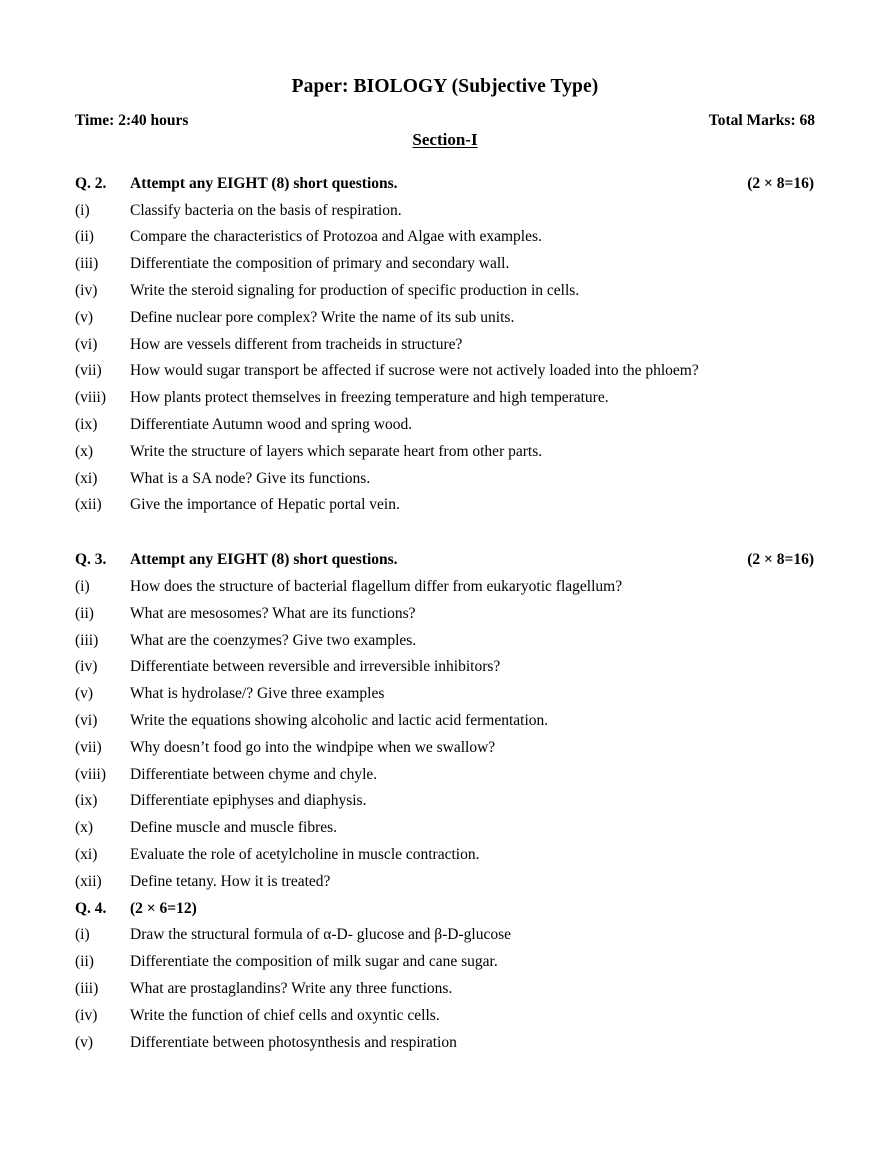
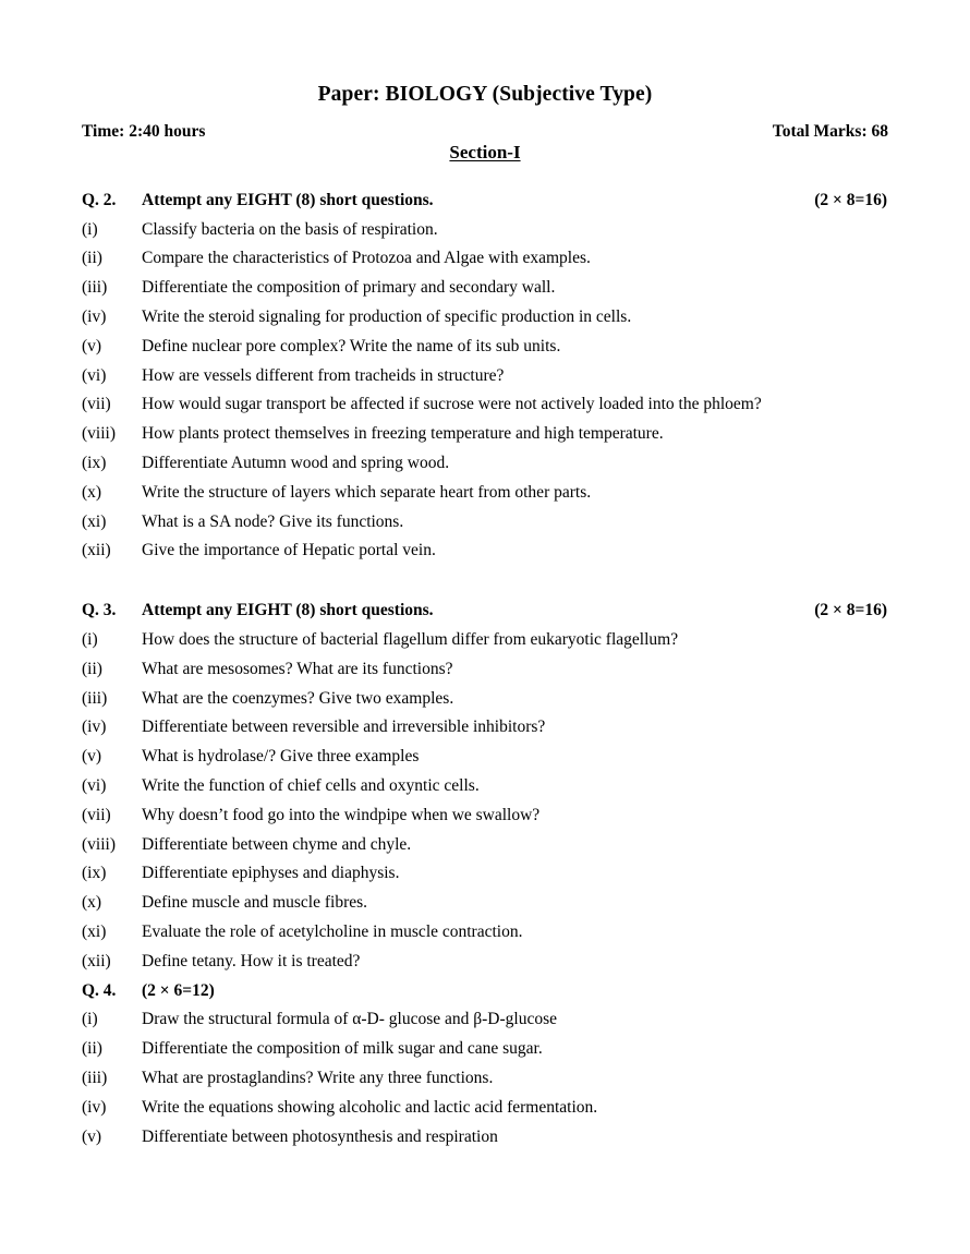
  Paper: BIOLOGY (Subjective Type)
  Time: 2:40 hours
  Total Marks: 68
  Section-I
  Q. 2.
  Attempt any EIGHT (8) short questions.
  (2 × 8=16)
  (i)
  Classify bacteria on the basis of respiration.
  (ii)
  Compare the characteristics of Protozoa and Algae with examples.
  (iii)
  Differentiate the composition of primary and secondary wall.
  (iv)
  Write the steroid signaling for production of specific production in cells.
  (v)
  Define nuclear pore complex? Write the name of its sub units.
  (vi)
  How are vessels different from tracheids in structure?
  (vii)
  How would sugar transport be affected if sucrose were not actively loaded into the phloem?
  (viii)
  How plants protect themselves in freezing temperature and high temperature.
  (ix)
  Differentiate Autumn wood and spring wood.
  (x)
  Write the structure of layers which separate heart from other parts.
  (xi)
  What is a SA node? Give its functions.
  (xii)
  Give the importance of Hepatic portal vein.
  Q. 3.
  Attempt any EIGHT (8) short questions.
  (2 × 8=16)
  (i)
  How does the structure of bacterial flagellum differ from eukaryotic flagellum?
  (ii)
  What are mesosomes? What are its functions?
  (iii)
  What are the coenzymes? Give two examples.
  (iv)
  Differentiate between reversible and irreversible inhibitors?
  (v)
  What is hydrolase/? Give three examples
  (vi)
- Write the equations showing alcoholic and lactic acid fermentation.
+ Write the function of chief cells and oxyntic cells.
  (vii)
  Why doesn’t food go into the windpipe when we swallow?
  (viii)
  Differentiate between chyme and chyle.
  (ix)
  Differentiate epiphyses and diaphysis.
  (x)
  Define muscle and muscle fibres.
  (xi)
  Evaluate the role of acetylcholine in muscle contraction.
  (xii)
  Define tetany. How it is treated?
  Q. 4.
  (2 × 6=12)
  (i)
  Draw the structural formula of α-D- glucose and β-D-glucose
  (ii)
  Differentiate the composition of milk sugar and cane sugar.
  (iii)
  What are prostaglandins? Write any three functions.
  (iv)
- Write the function of chief cells and oxyntic cells.
+ Write the equations showing alcoholic and lactic acid fermentation.
  (v)
  Differentiate between photosynthesis and respiration
